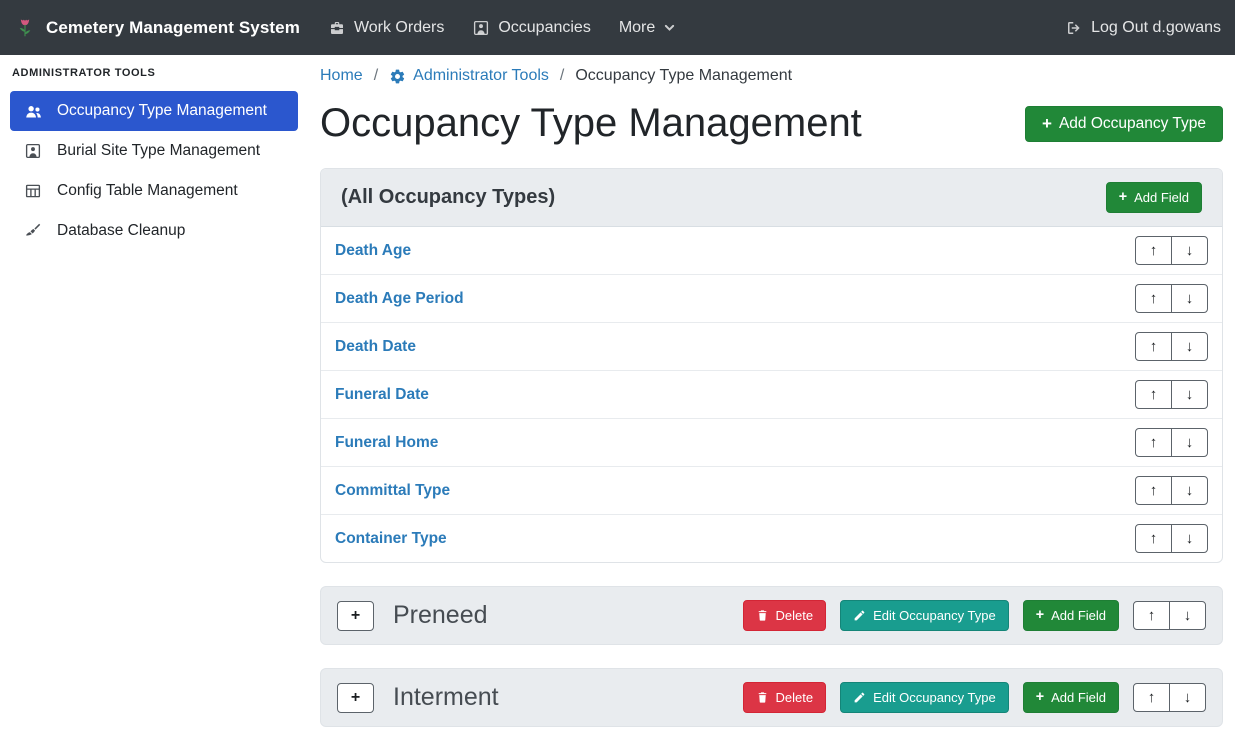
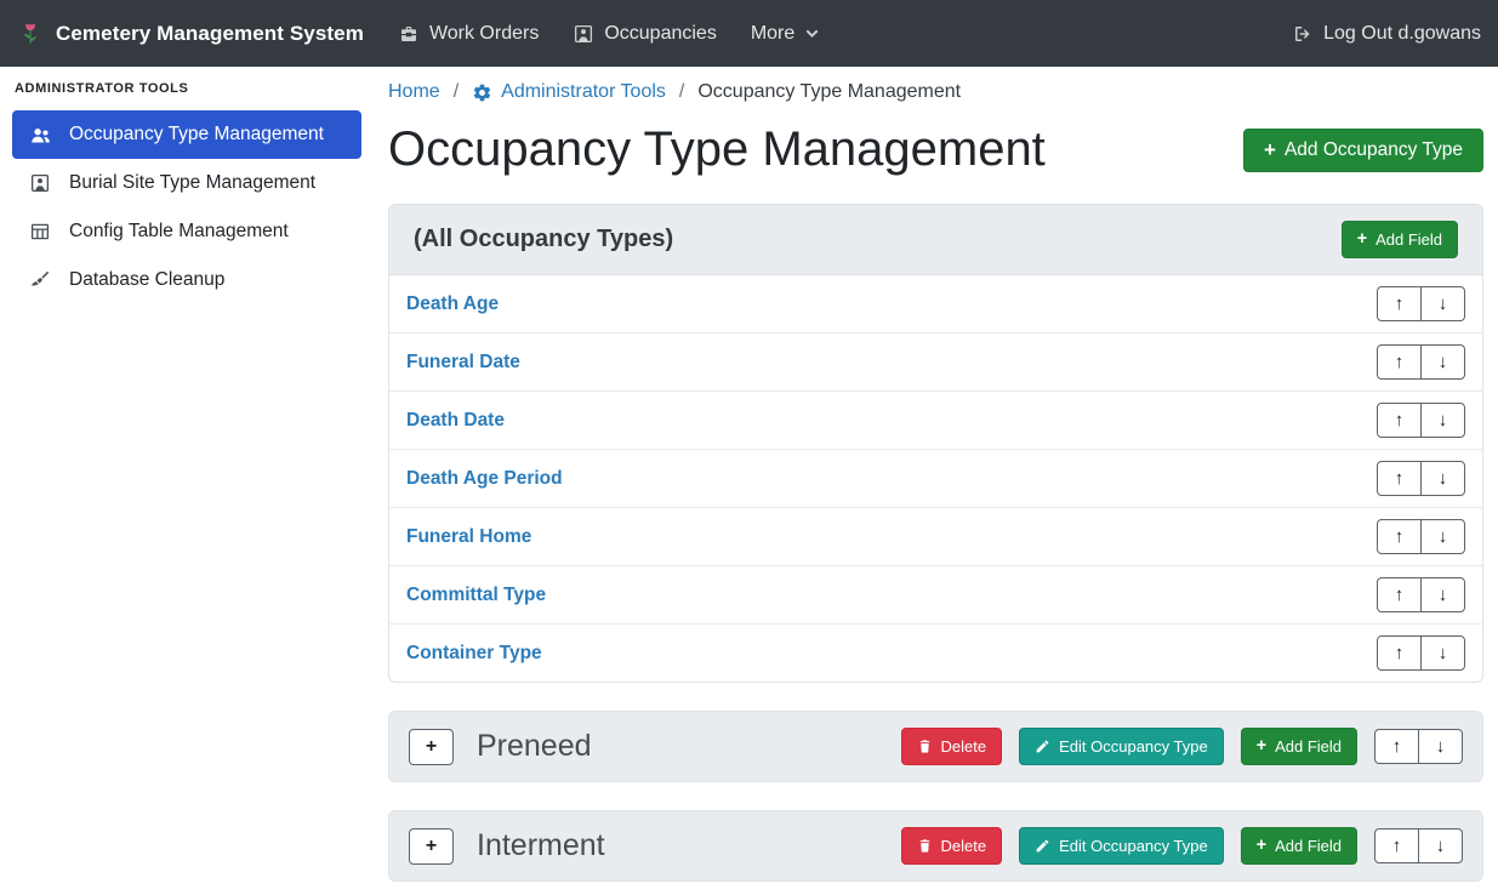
  Cemetery Management System
  Work Orders
  Occupancies
  More
  Log Out d.gowans
  ADMINISTRATOR TOOLS
  Occupancy Type Management
  Burial Site Type Management
  Config Table Management
  Database Cleanup
  Home
  /
  Administrator Tools
  /
  Occupancy Type Management
  Occupancy Type Management
  +
  Add Occupancy Type
  (All Occupancy Types)
  +
  Add Field
  Death Age
  ↑
  ↓
- Death Age Period
+ Funeral Date
  ↑
  ↓
  Death Date
  ↑
  ↓
- Funeral Date
+ Death Age Period
  ↑
  ↓
  Funeral Home
  ↑
  ↓
  Committal Type
  ↑
  ↓
  Container Type
  ↑
  ↓
  +
  Preneed
  Delete
  Edit Occupancy Type
  +
  Add Field
  ↑
  ↓
  +
  Interment
  Delete
  Edit Occupancy Type
  +
  Add Field
  ↑
  ↓
